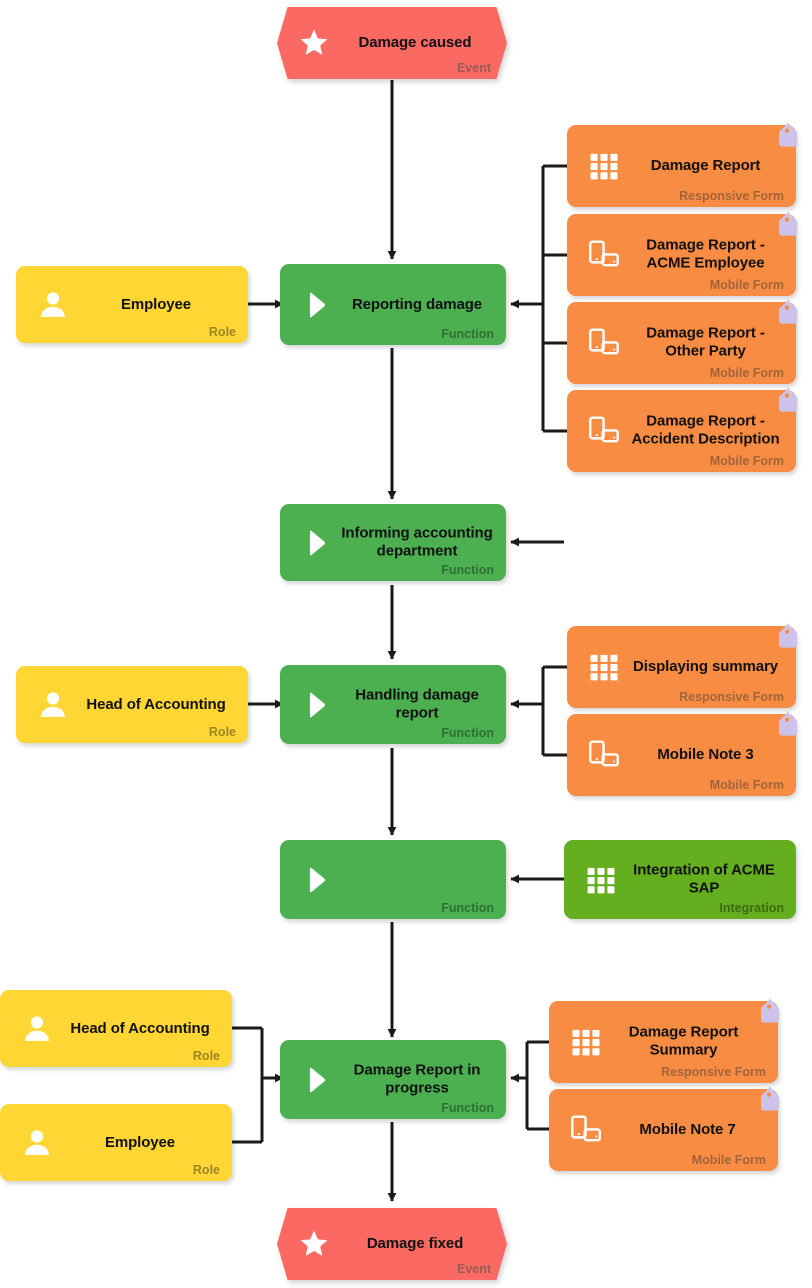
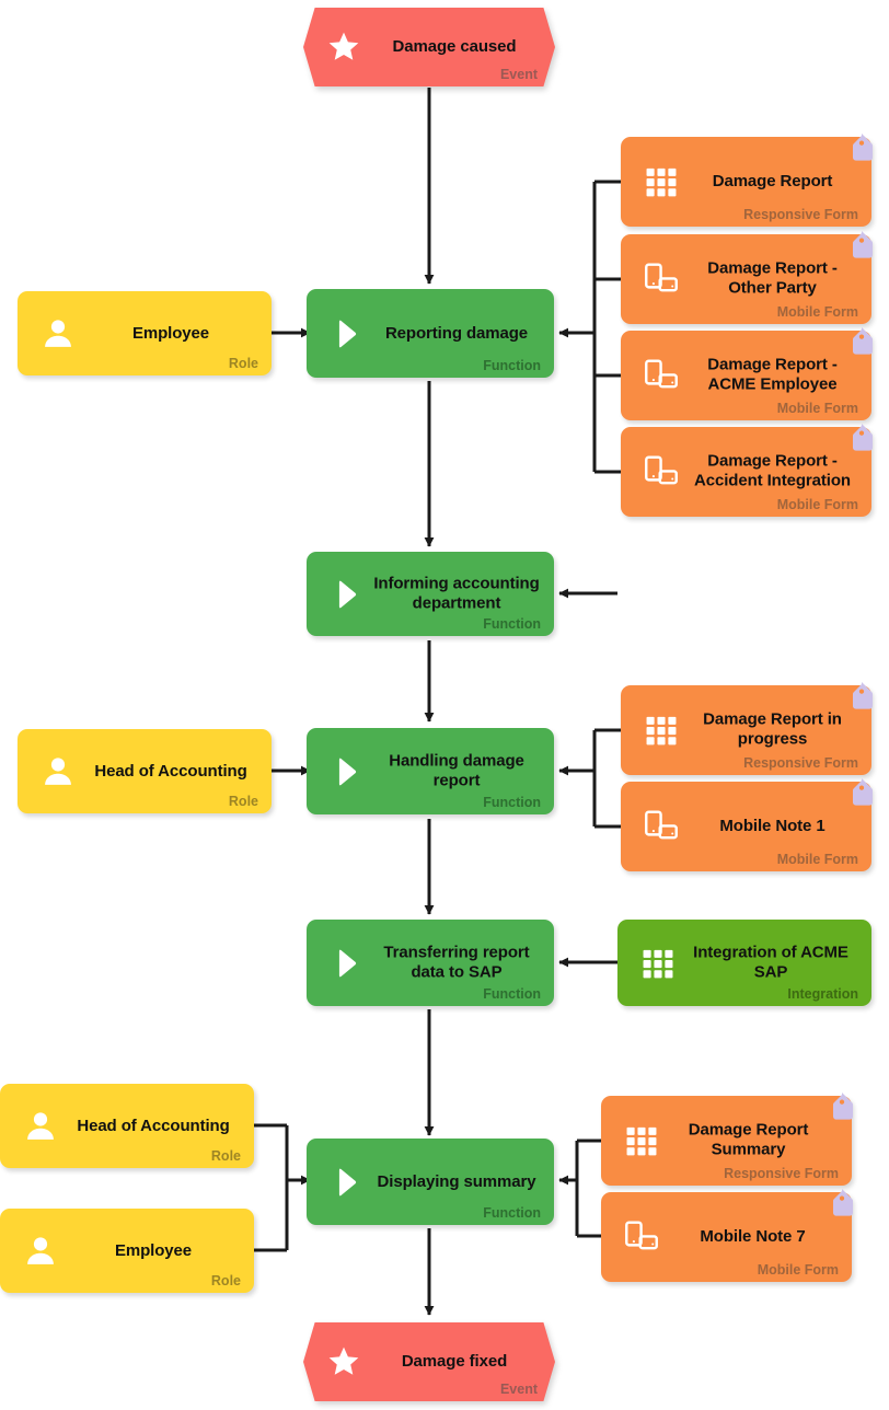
  Damage caused
  Event
  Reporting damage
  Function
  Employee
  Role
  Damage Report
  Responsive Form
- Damage Report - ACME Employee
+ Damage Report - Other Party
  Mobile Form
- Damage Report - Other Party
+ Damage Report - ACME Employee
  Mobile Form
- Damage Report - Accident Description
+ Damage Report - Accident Integration
  Mobile Form
  Informing accounting department
  Function
  Handling damage report
  Function
  Head of Accounting
  Role
- Displaying summary
+ Damage Report in progress
  Responsive Form
- Mobile Note 3
+ Mobile Note 1
  Mobile Form
+ Transferring report data to SAP
  Function
  Integration of ACME SAP
  Integration
- Damage Report in progress
+ Displaying summary
  Function
  Head of Accounting
  Role
  Employee
  Role
  Damage Report Summary
  Responsive Form
  Mobile Note 7
  Mobile Form
  Damage fixed
  Event
